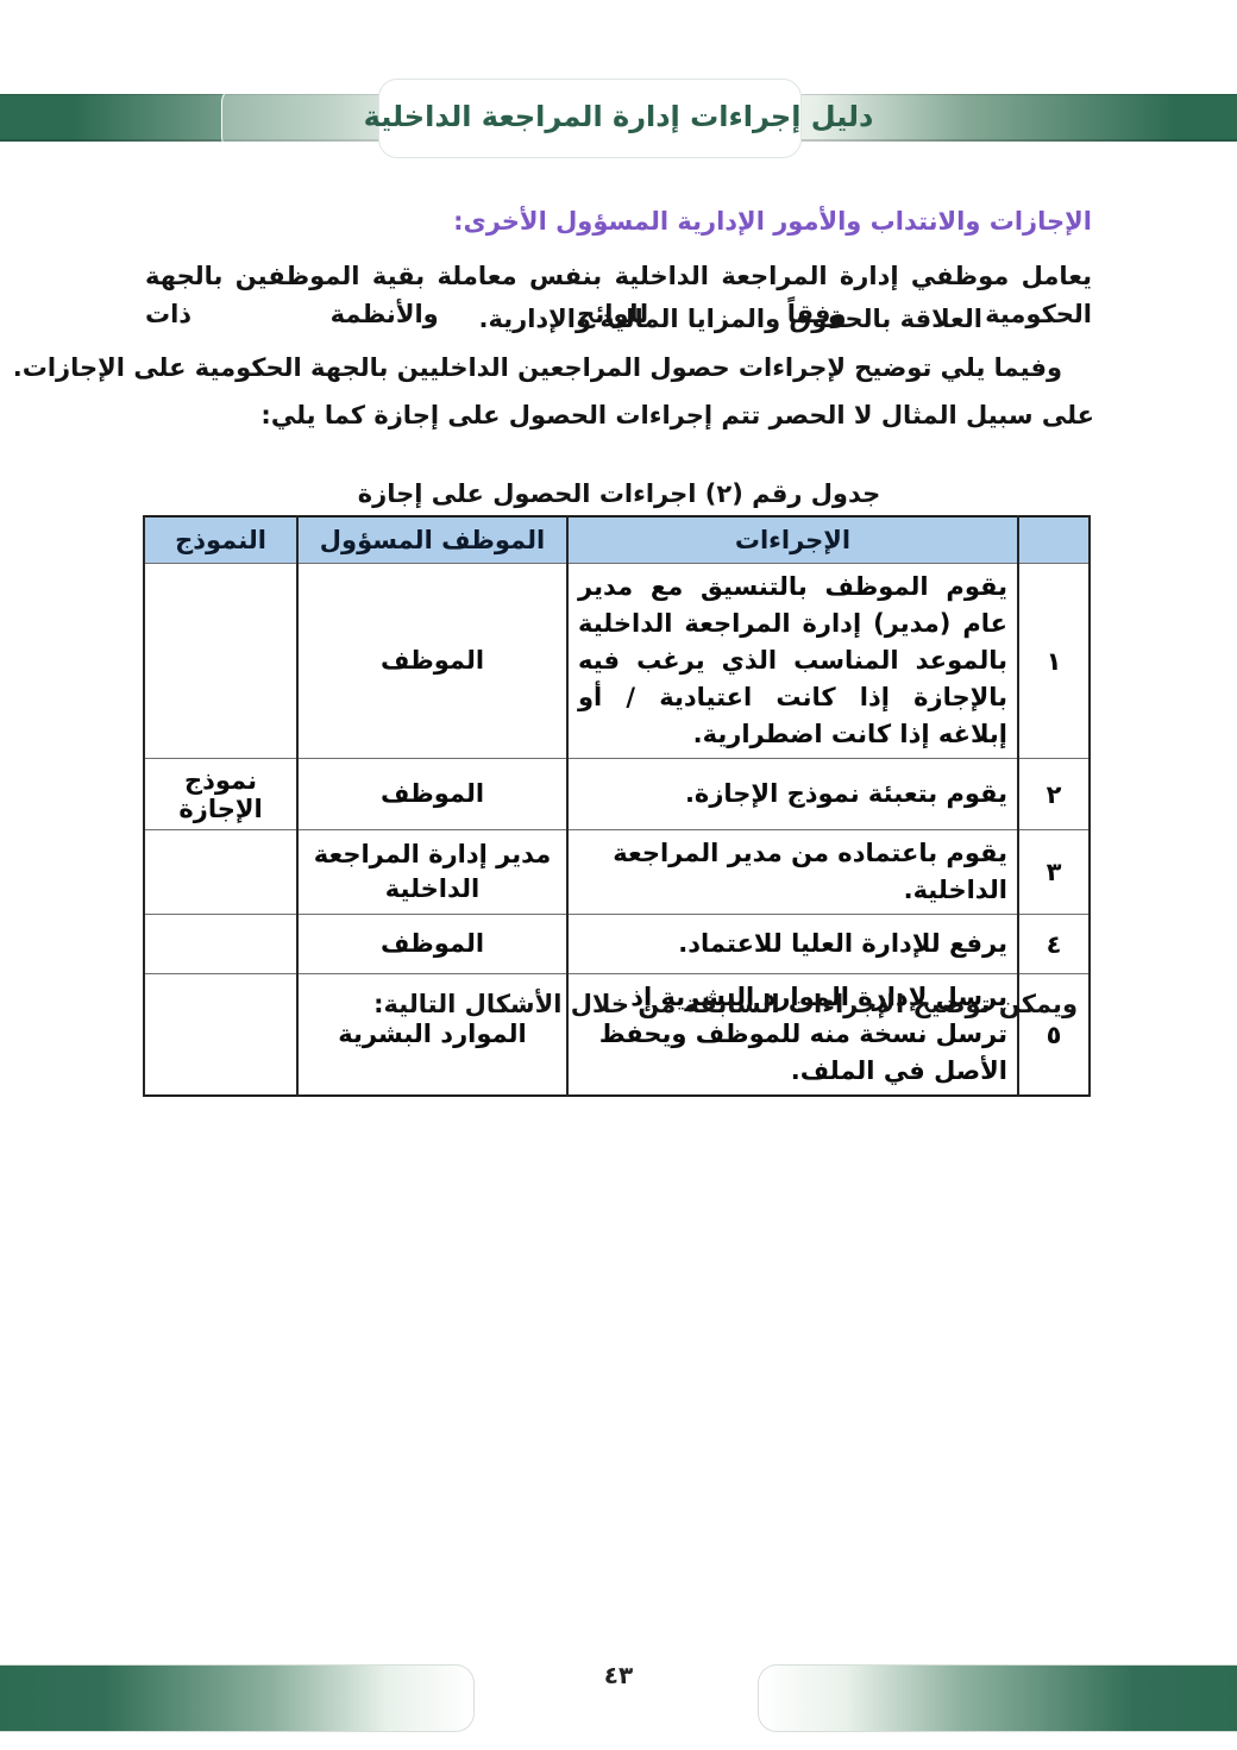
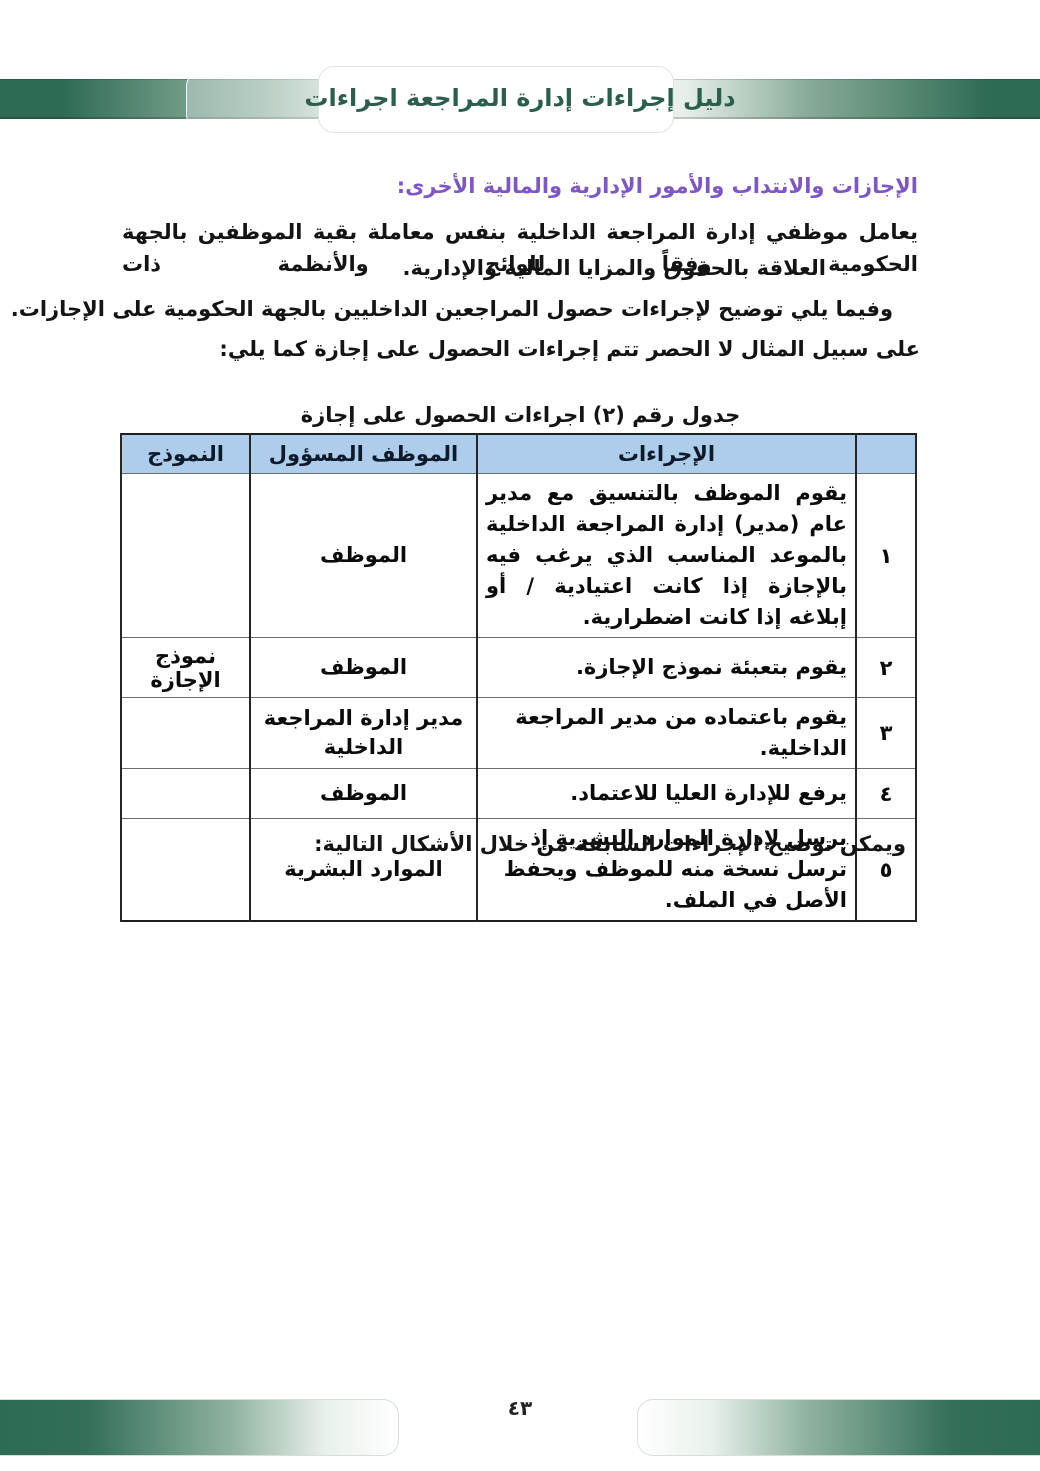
- دليل إجراءات إدارة المراجعة الداخلية
+ دليل إجراءات إدارة المراجعة اجراءات
- الإجازات والانتداب والأمور الإدارية المسؤول الأخرى:
+ الإجازات والانتداب والأمور الإدارية والمالية الأخرى:
  يعامل موظفي إدارة المراجعة الداخلية بنفس معاملة بقية الموظفين بالجهة الحكومية وفقاً للوائح والأنظمة ذات
  العلاقة بالحقوق والمزايا المالية والإدارية.
  وفيما يلي توضيح لإجراءات حصول المراجعين الداخليين بالجهة الحكومية على الإجازات.
  على سبيل المثال لا الحصر تتم إجراءات الحصول على إجازة كما يلي:
  جدول رقم (٢) اجراءات الحصول على إجازة
  	الإجراءات	الموظف المسؤول	النموذج
  ١	يقوم الموظف بالتنسيق مع مدير عام (مدير) إدارة المراجعة الداخلية بالموعد المناسب الذي يرغب فيه بالإجازة إذا كانت اعتيادية / أو إبلاغه إذا كانت اضطرارية.	الموظف
  ٢	يقوم بتعبئة نموذج الإجازة.	الموظف	نموذج الإجازة
  ٣	يقوم باعتماده من مدير المراجعة الداخلية.	مدير إدارة المراجعة الداخلية
  ٤	يرفع للإدارة العليا للاعتماد.	الموظف
  ٥	يرسل لإدارة الموارد البشرية إذ ترسل نسخة منه للموظف ويحفظ الأصل في الملف.	الموارد البشرية
  ويمكن توضيح الإجراءات السابقة من خلال الأشكال التالية:
  ٤٣
